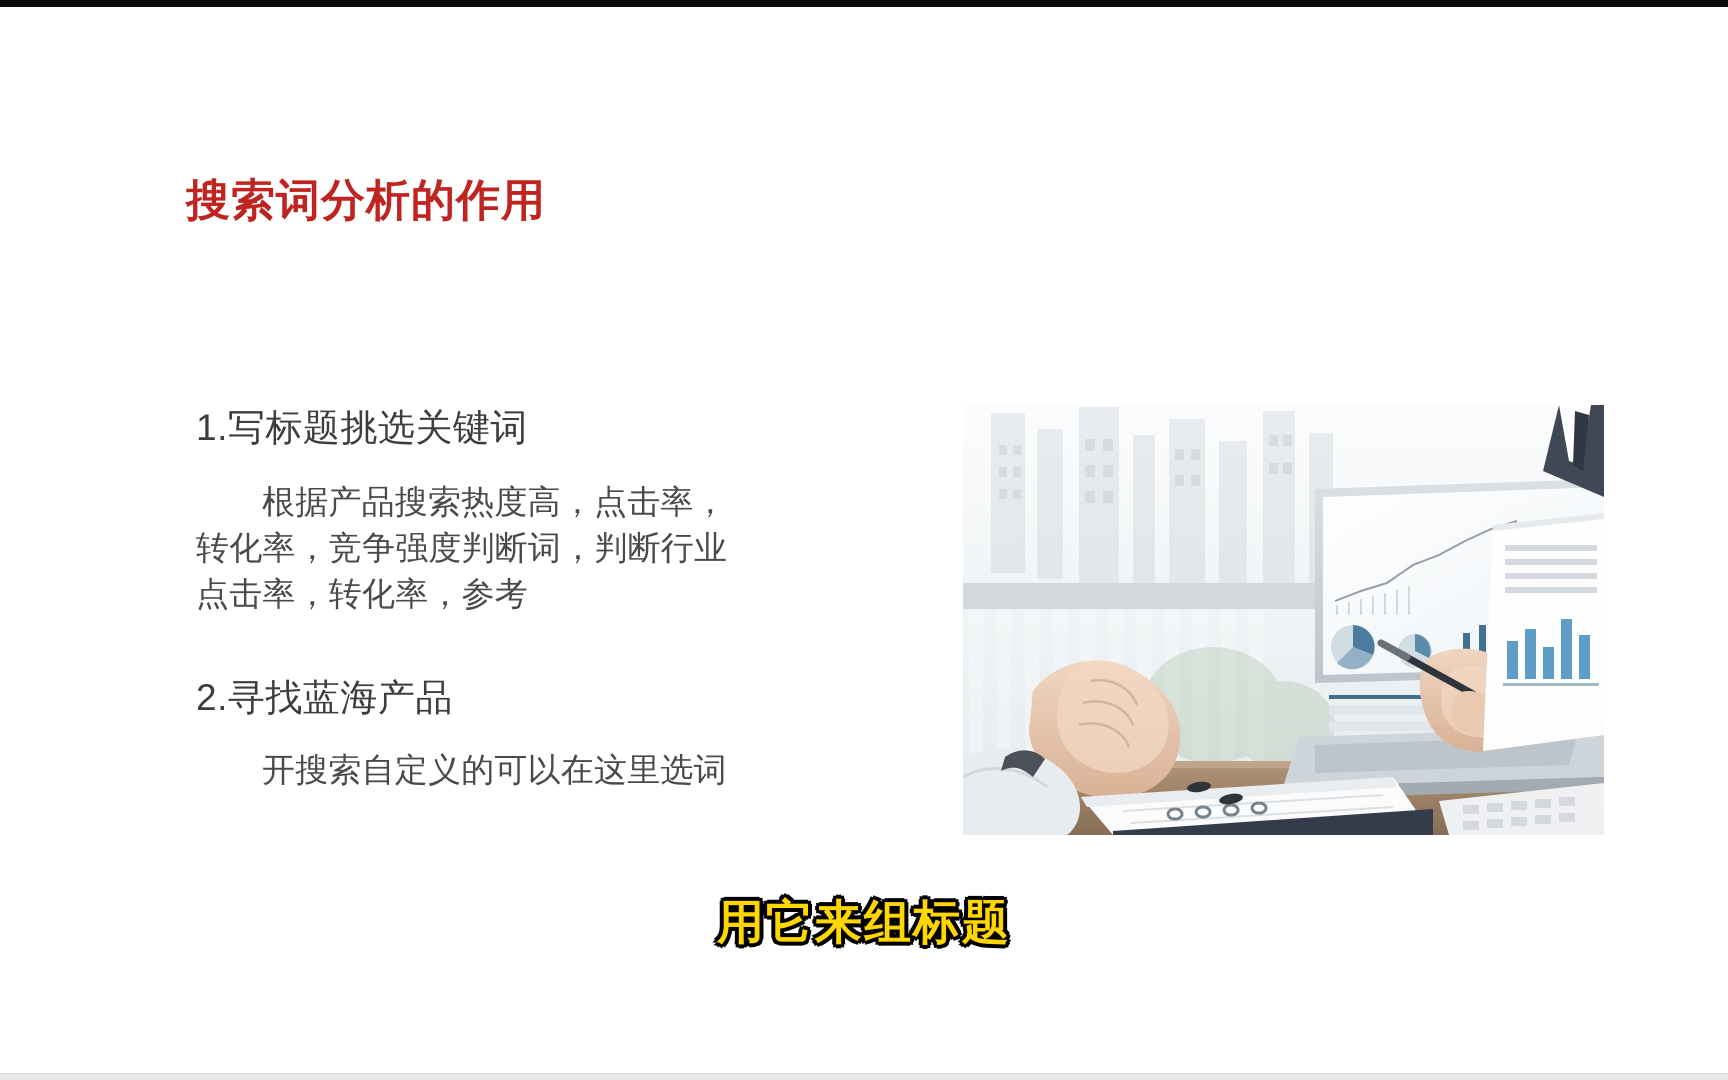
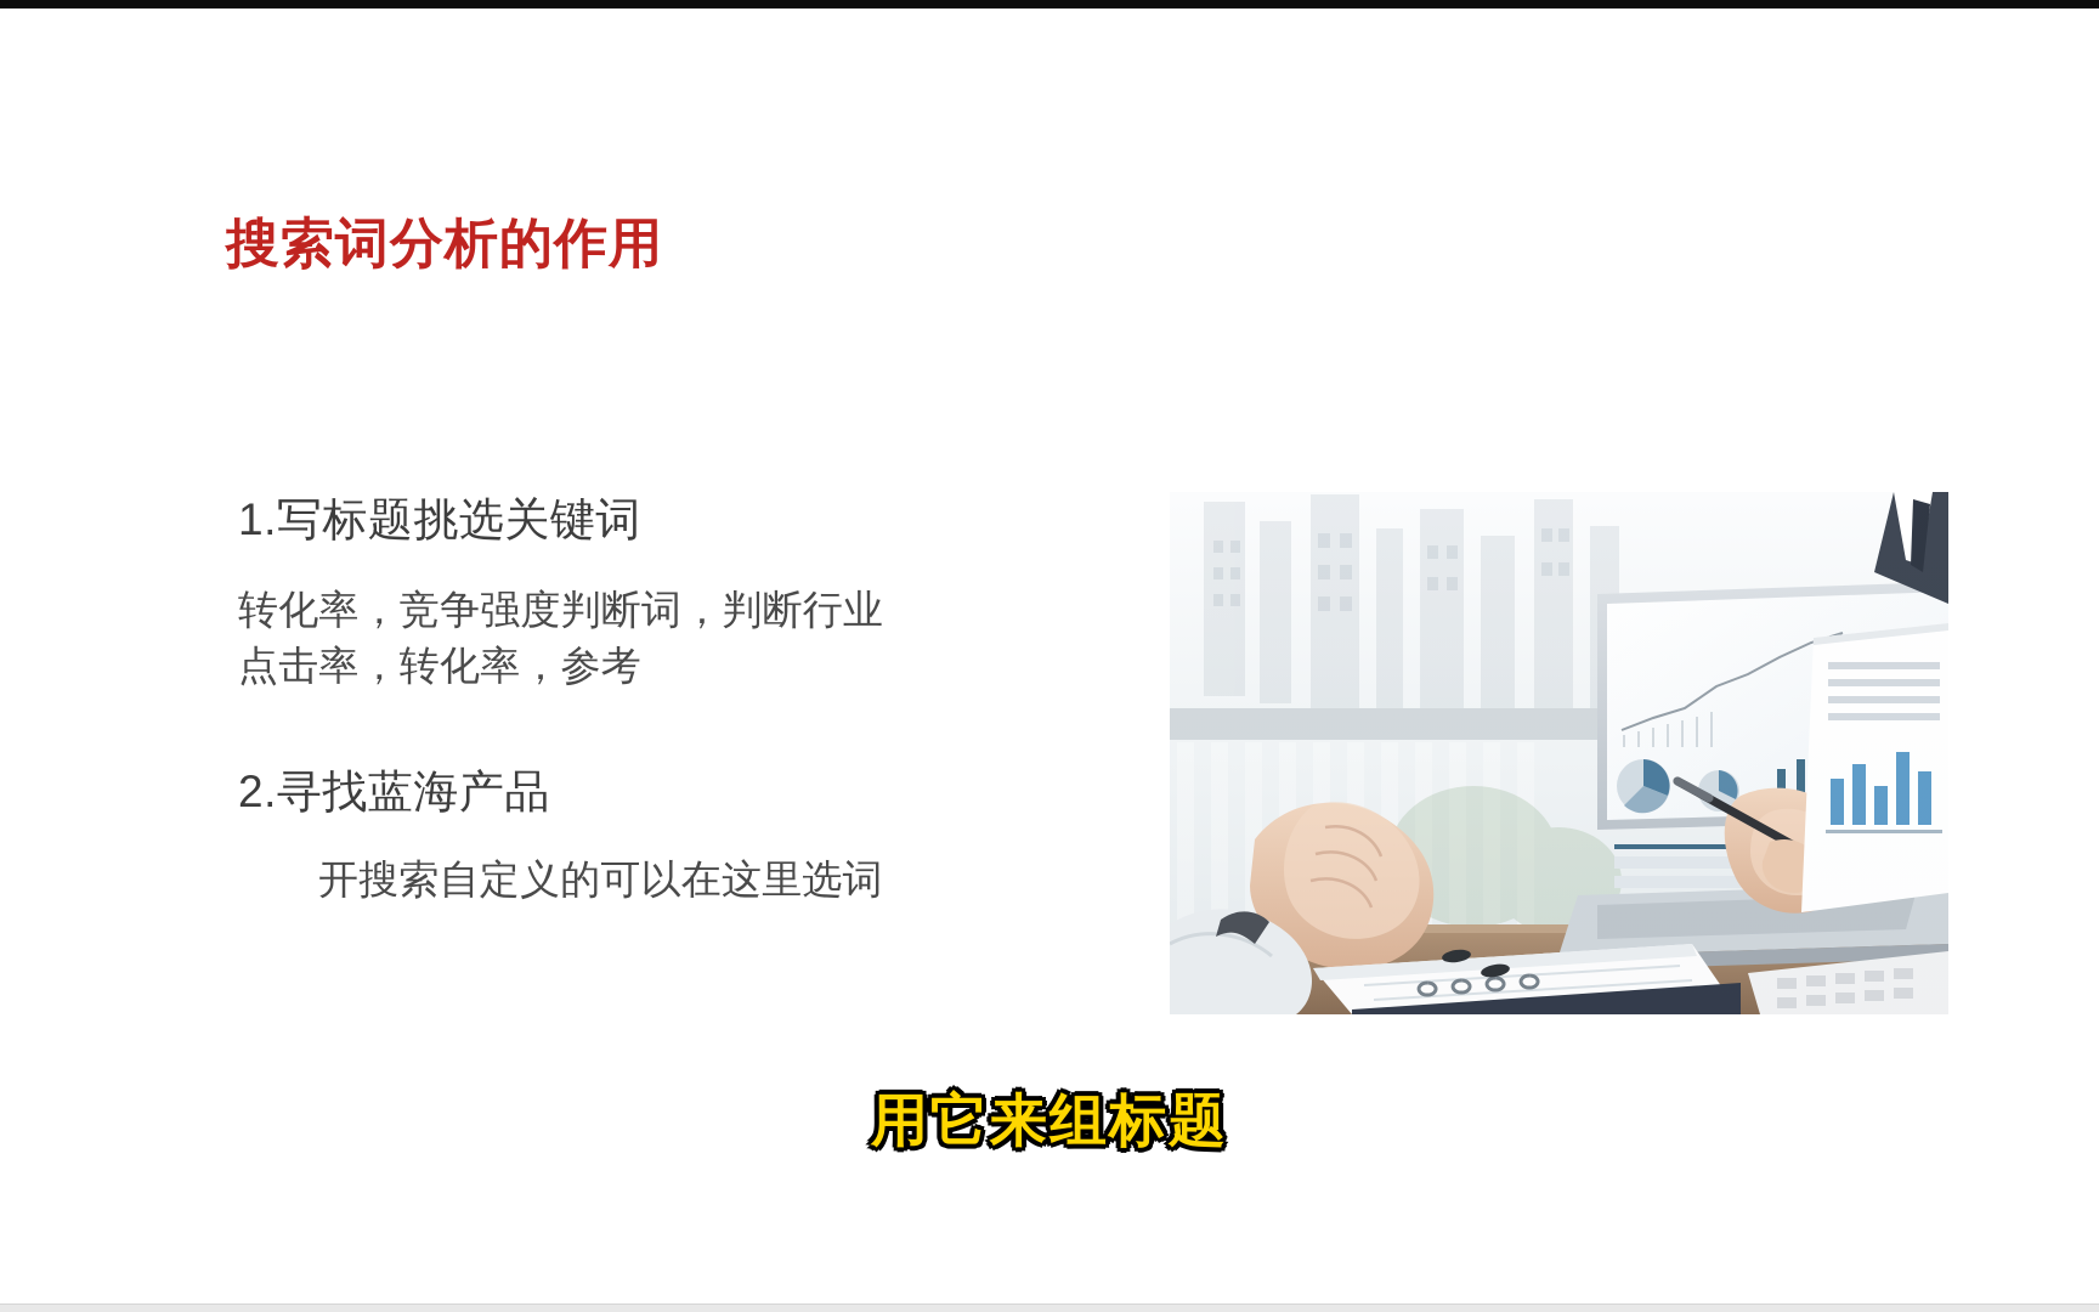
  搜索词分析的作用
  1.写标题挑选关键词
- 根据产品搜索热度高，点击率，
  转化率，竞争强度判断词，判断行业
  点击率，转化率，参考
  2.寻找蓝海产品
  开搜索自定义的可以在这里选词
  用它来组标题
